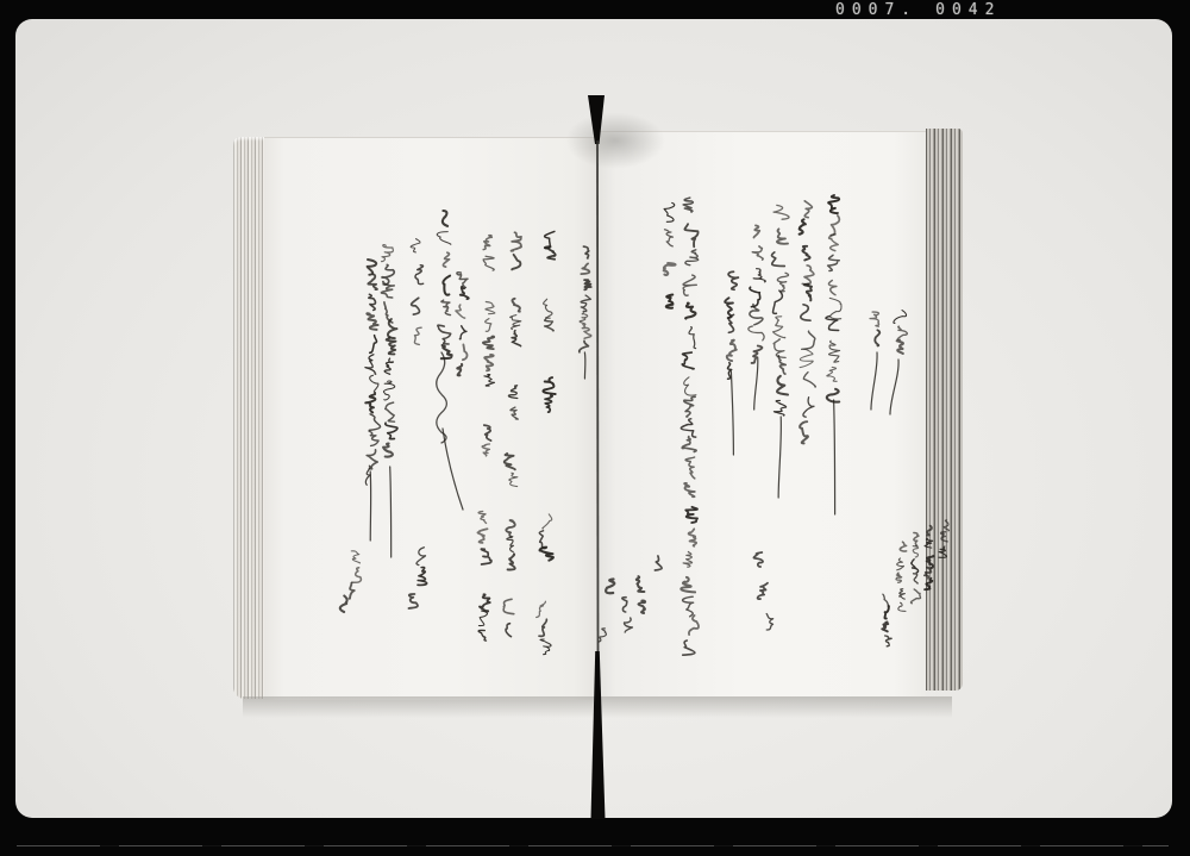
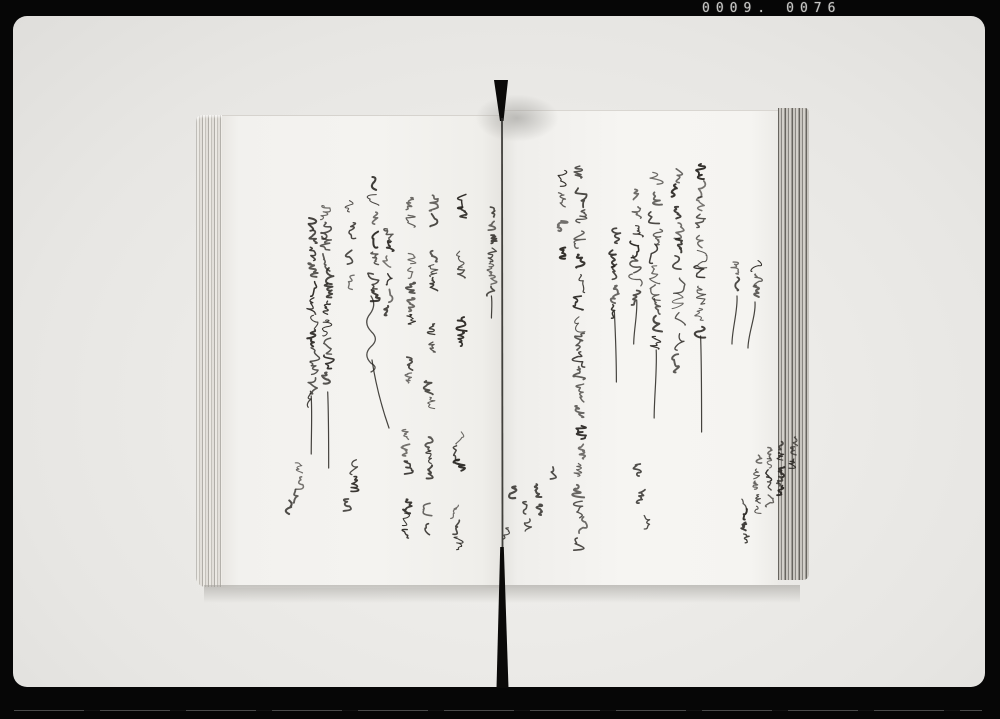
- 0007.
+ 0009.
- 0042
+ 0076
